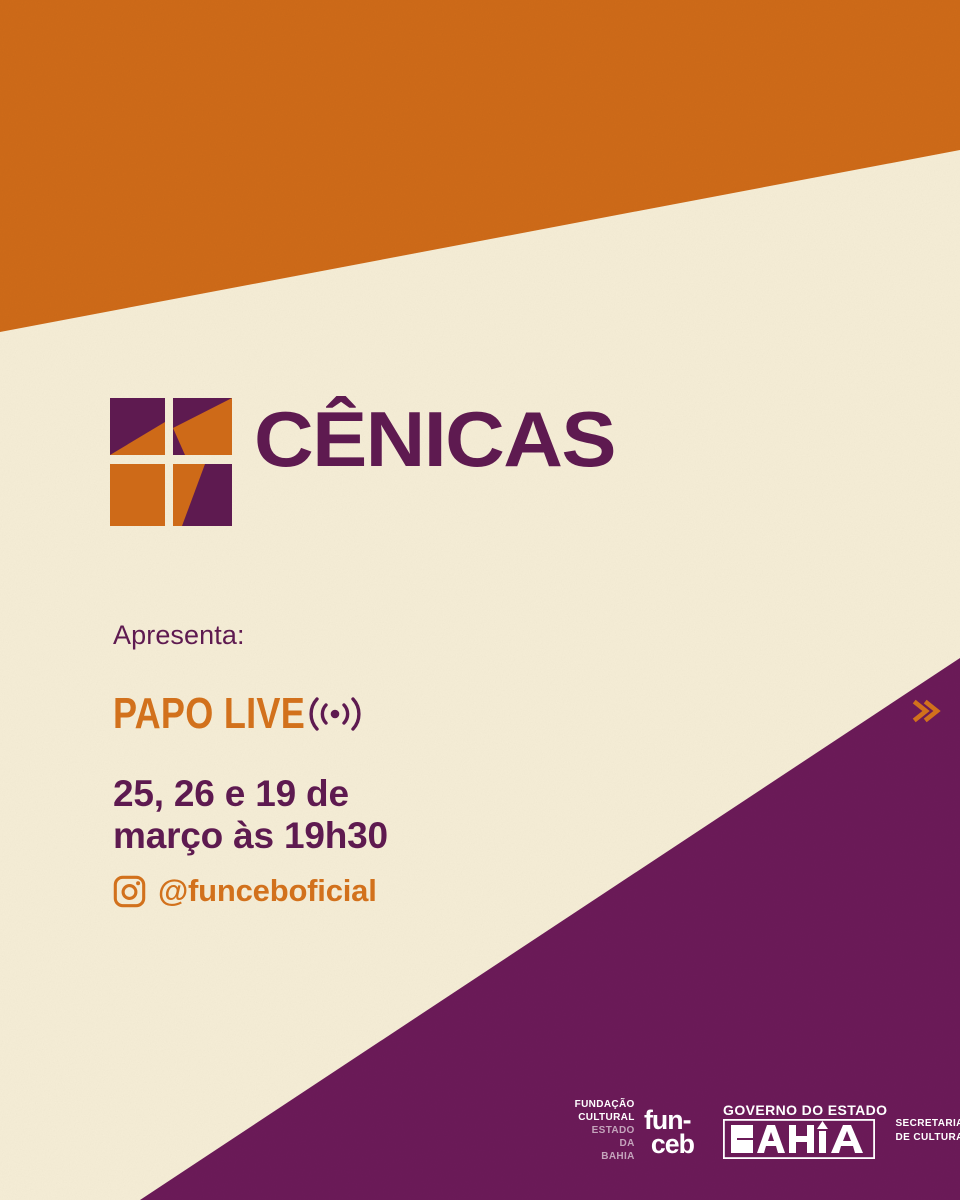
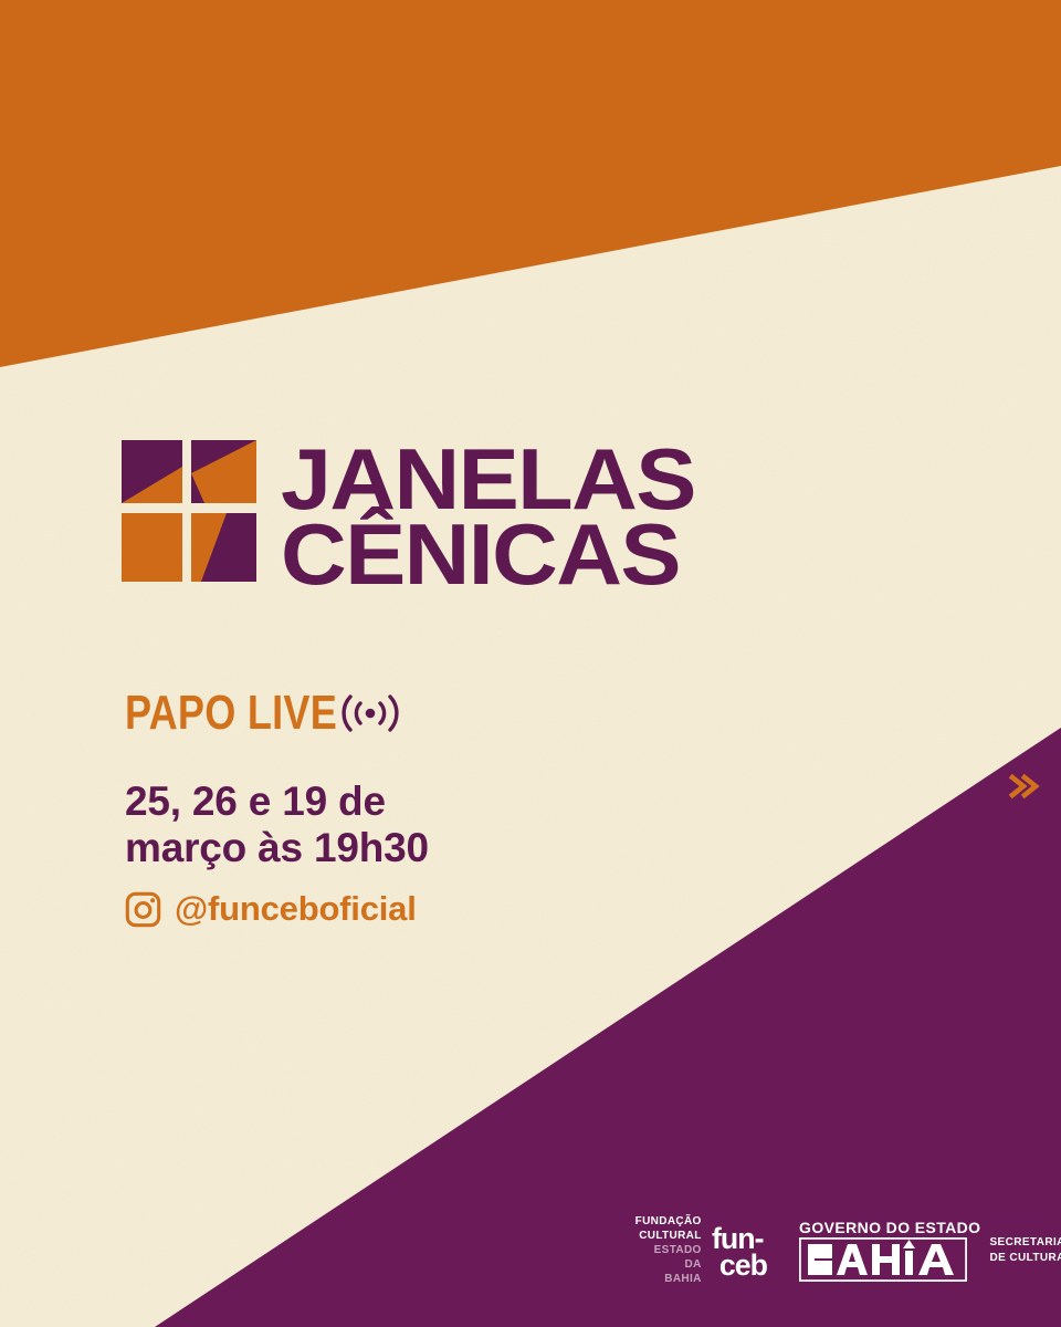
+ JANELAS
  CÊNICAS
- Apresenta:
  PAPO LIVE
  25, 26 e 19 de
  março às 19h30
  @funceboficial
  FUNDAÇÃO
  CULTURAL
  ESTADO DA
  BAHIA
  fun-
  ceb
  GOVERNO DO ESTADO
  SECRETARI
  DE CULTUR
